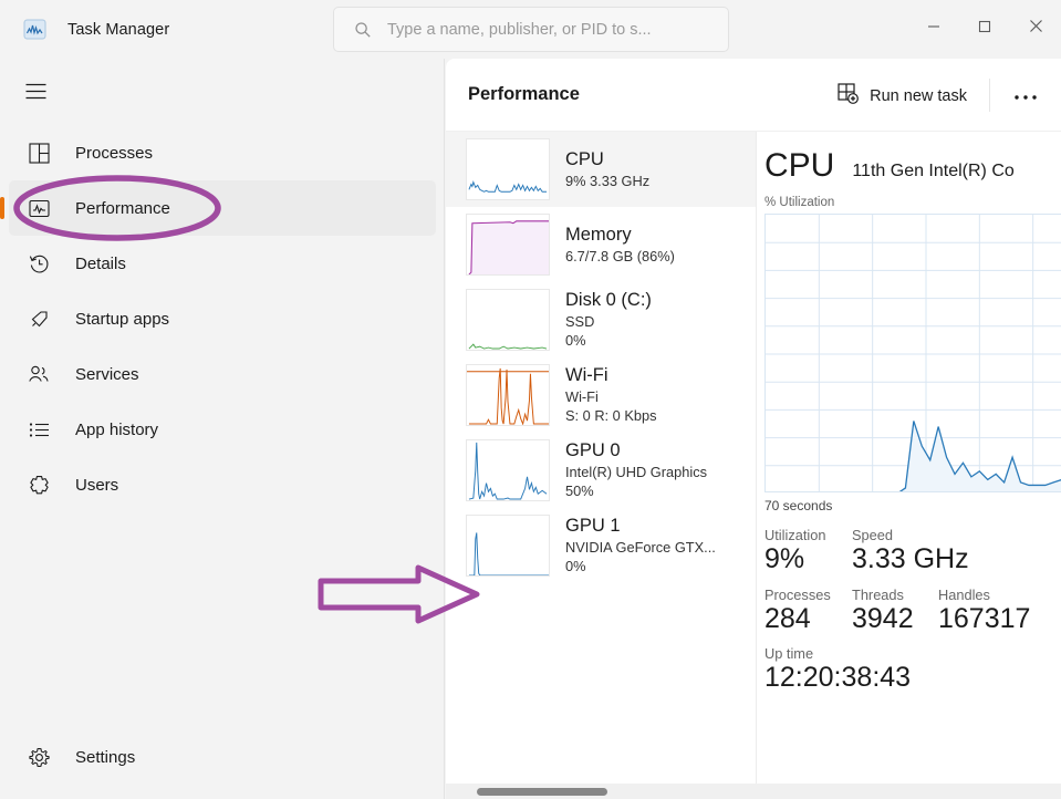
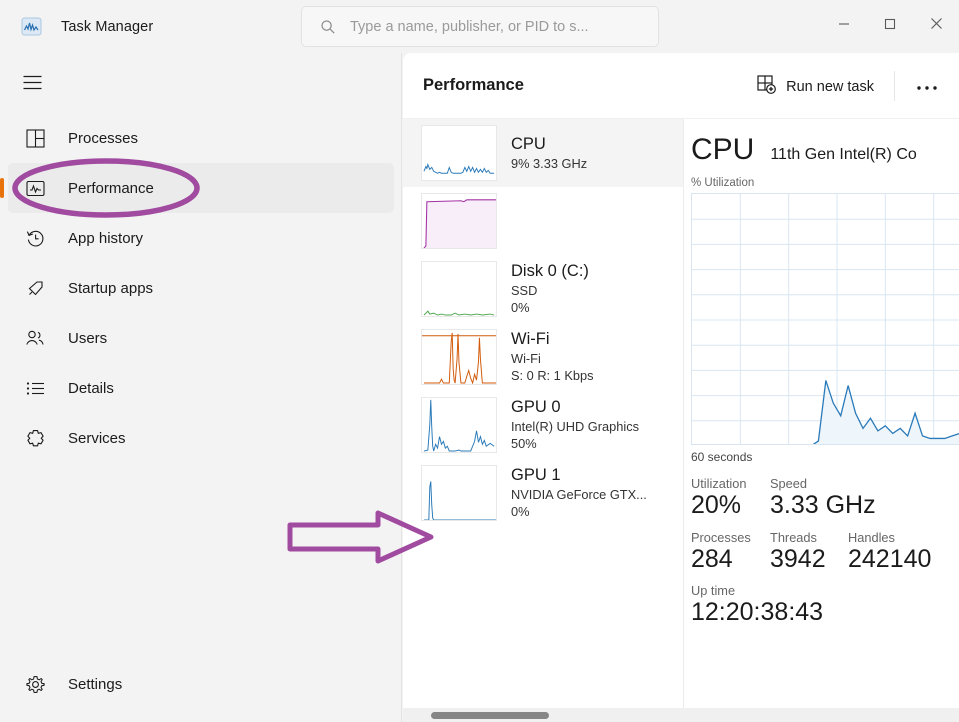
  Task Manager
  Type a name, publisher, or PID to s...
  Processes
  Performance
- Details
+ App history
  Startup apps
- Services
+ Users
- App history
+ Details
- Users
+ Services
  Settings
  Performance
  Run new task
  CPU
  9% 3.33 GHz
- Memory
- 6.7/7.8 GB (86%)
  Disk 0 (C:)
  SSD
  0%
  Wi-Fi
  Wi-Fi
- S: 0 R: 0 Kbps
+ S: 0 R: 1 Kbps
  GPU 0
  Intel(R) UHD Graphics
  50%
  GPU 1
  NVIDIA GeForce GTX...
  0%
  CPU
  11th Gen Intel(R) Co
  % Utilization
- 70 seconds
+ 60 seconds
  Utilization
- 9%
+ 20%
  Speed
  3.33 GHz
  Processes
  284
  Threads
  3942
  Handles
- 167317
+ 242140
  Up time
  12:20:38:43
